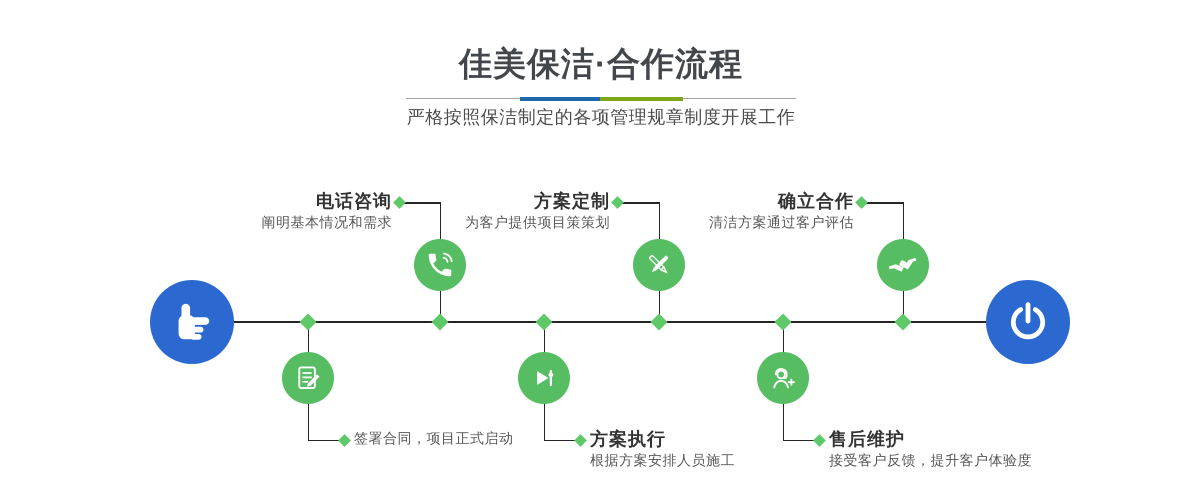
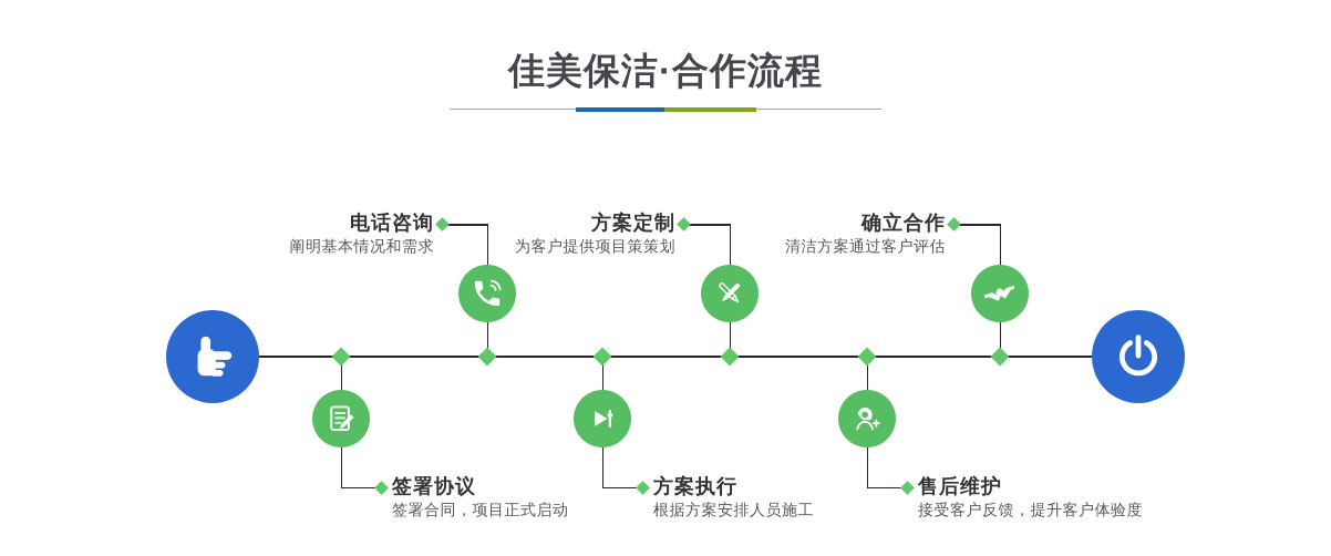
  佳美保洁·合作流程
- 严格按照保洁制定的各项管理规章制度开展工作
  电话咨询
  阐明基本情况和需求
  方案定制
  为客户提供项目策策划
  确立合作
  清洁方案通过客户评估
+ 签署协议
  签署合同，项目正式启动
  方案执行
  根据方案安排人员施工
  售后维护
  接受客户反馈，提升客户体验度
